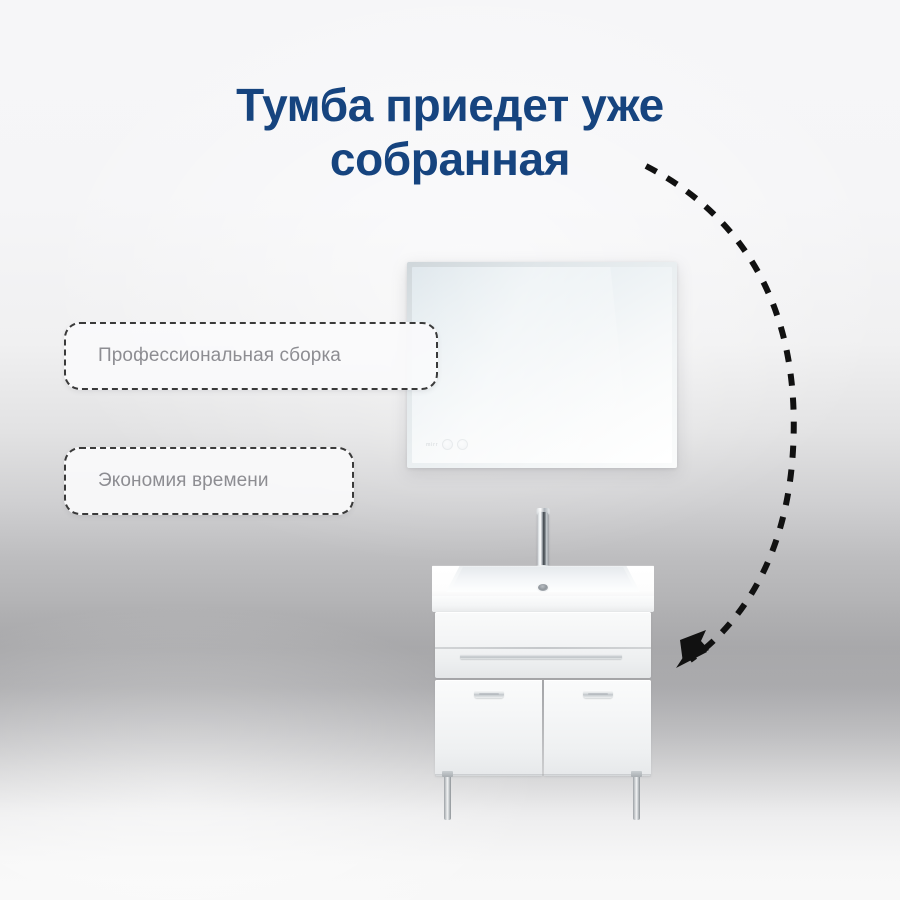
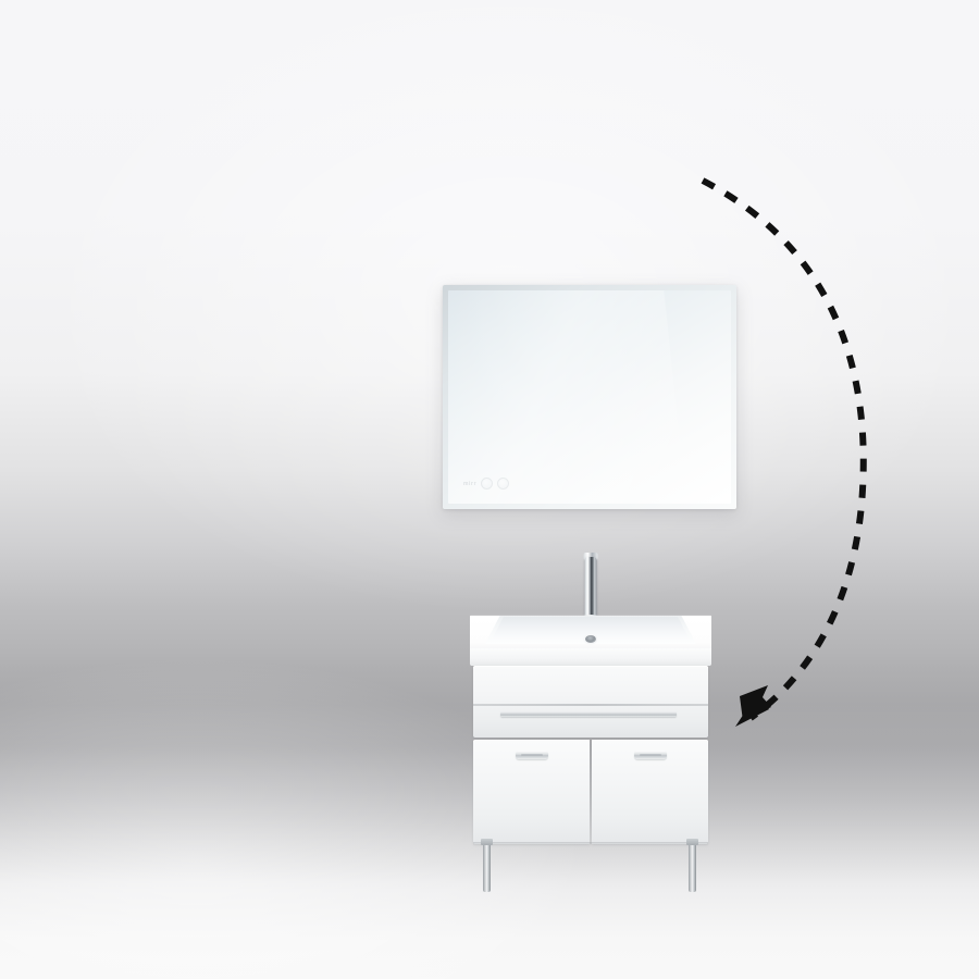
- Тумба приедет уже
- собранная
- Профессиональная сборка
- Экономия времени
